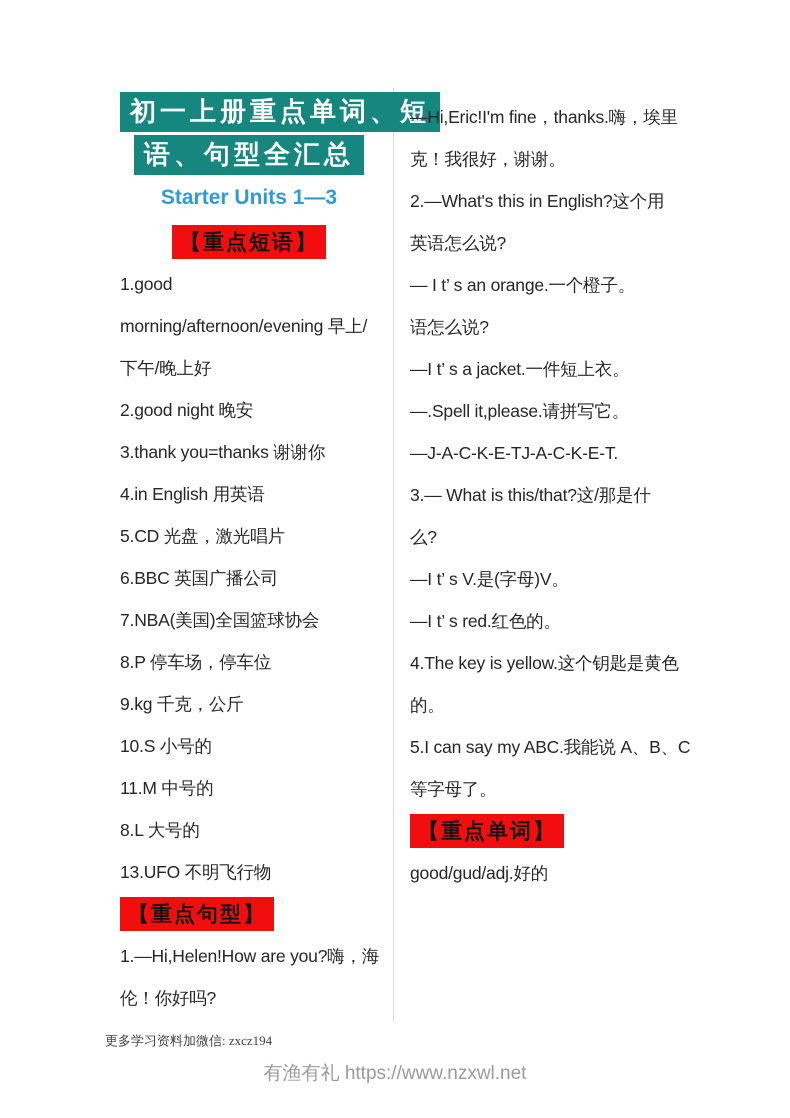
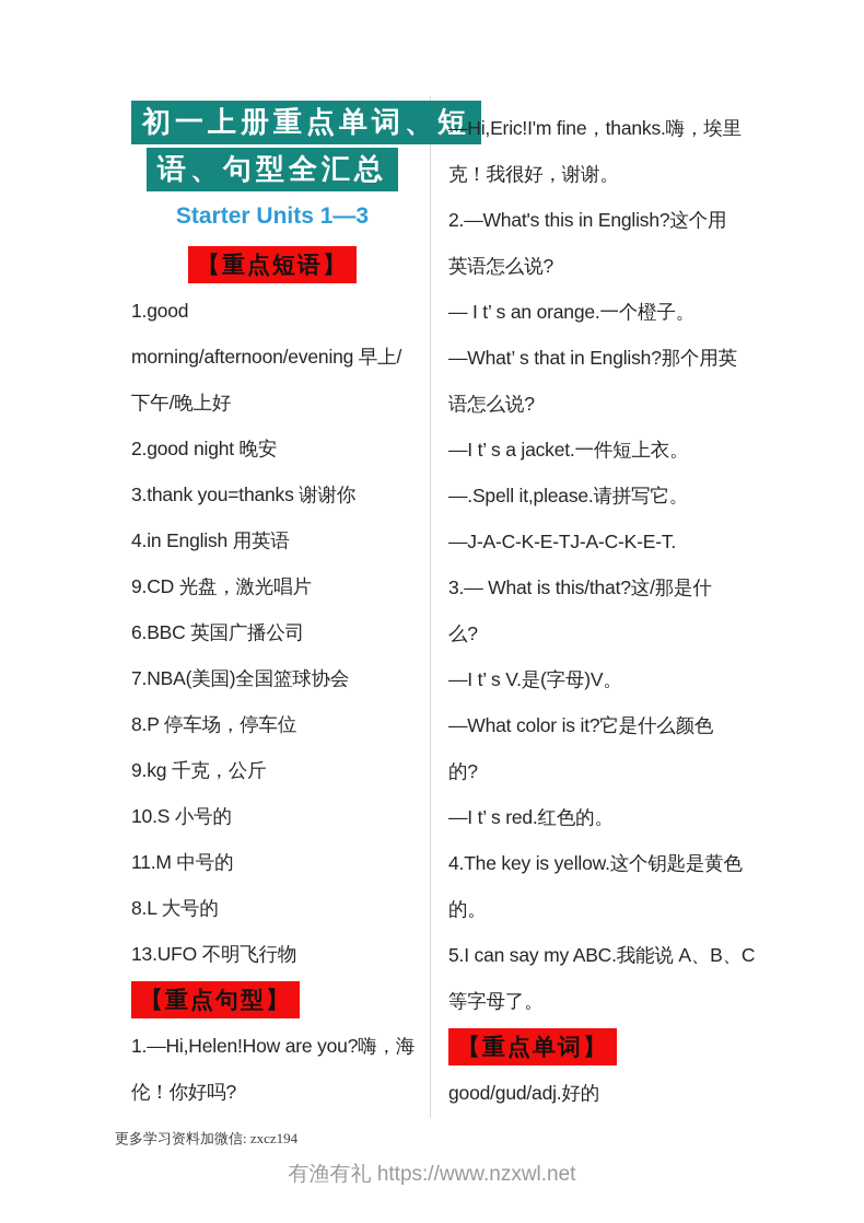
  初一上册重点单词、短
  语、句型全汇总
  Starter Units 1—3
  【重点短语】
  1.good
  morning/afternoon/evening 早上/
  下午/晚上好
  2.good night 晚安
  3.thank you=thanks 谢谢你
  4.in English 用英语
- 5.CD 光盘，激光唱片
+ 9.CD 光盘，激光唱片
  6.BBC 英国广播公司
  7.NBA(美国)全国篮球协会
  8.P 停车场，停车位
  9.kg 千克，公斤
  10.S 小号的
  11.M 中号的
  8.L 大号的
  13.UFO 不明飞行物
  【重点句型】
  1.—Hi,Helen!How are you?嗨，海
  伦！你好吗?
  —Hi,Eric!I'm fine，thanks.嗨，埃里
  克！我很好，谢谢。
  2.—What's this in English?这个用
  英语怎么说?
  — I t’ s an orange.一个橙子。
+ —What’ s that in English?那个用英
  语怎么说?
  —I t’ s a jacket.一件短上衣。
  —.Spell it,please.请拼写它。
  —J-A-C-K-E-TJ-A-C-K-E-T.
  3.— What is this/that?这/那是什
  么?
  —I t’ s V.是(字母)V。
+ —What color is it?它是什么颜色
+ 的?
  —I t’ s red.红色的。
  4.The key is yellow.这个钥匙是黄色
  的。
  5.I can say my ABC.我能说 A、B、C
  等字母了。
  【重点单词】
  good/gud/adj.好的
  更多学习资料加微信: zxcz194
  有渔有礼 https://www.nzxwl.net
